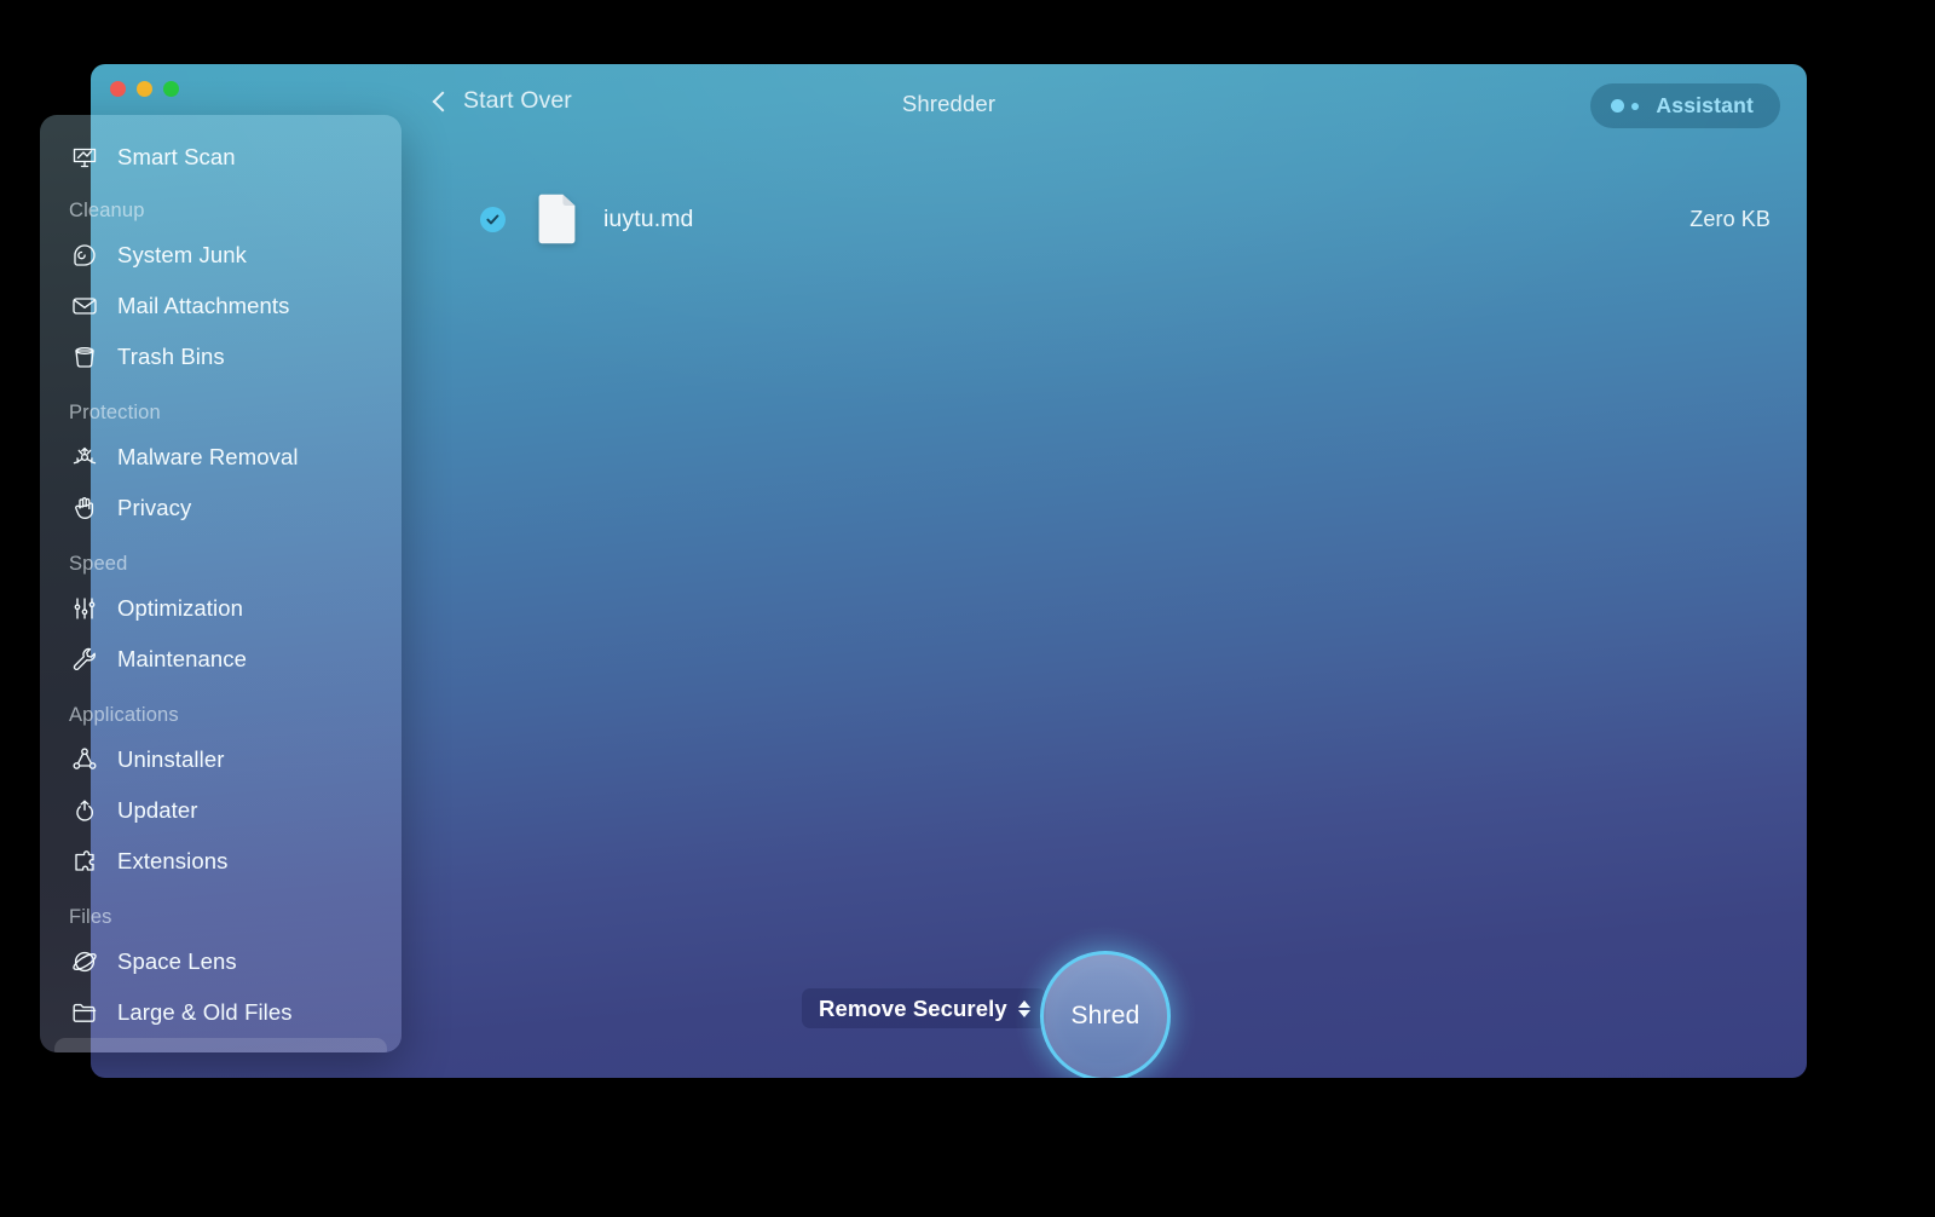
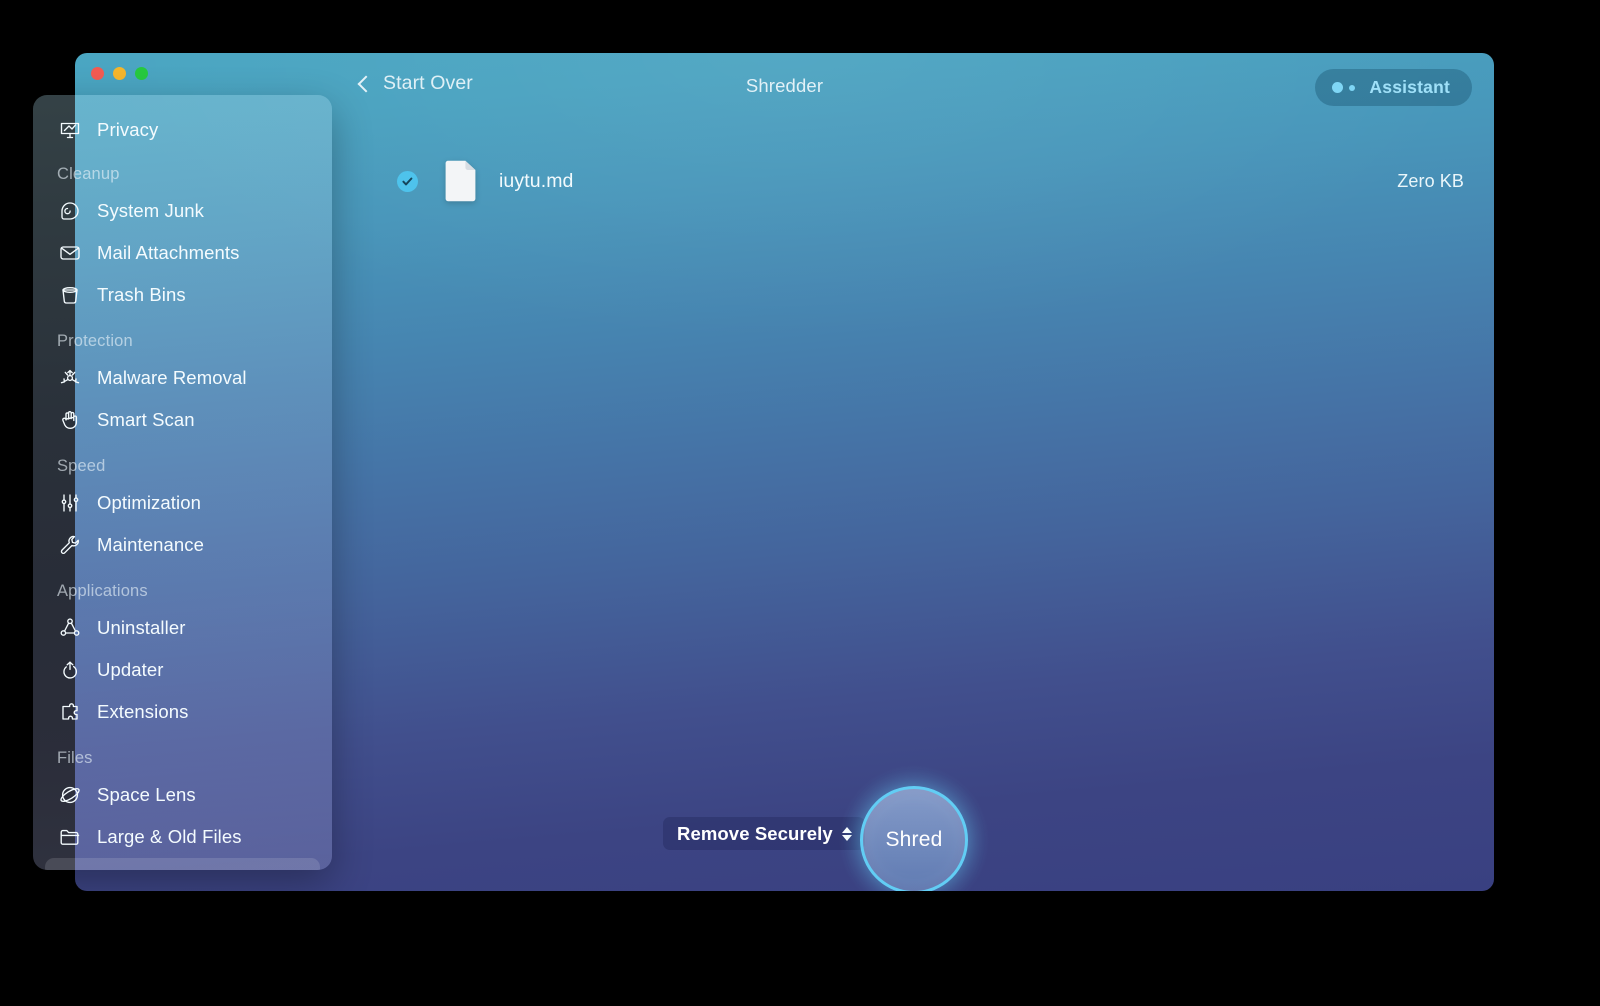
  Start Over
  Shredder
  Assistant
  iuytu.md
  Zero KB
  Remove Securely
  Shred
- Smart Scan
+ Privacy
  Cleanup
  System Junk
  Mail Attachments
  Trash Bins
  Protection
  Malware Removal
- Privacy
+ Smart Scan
  Speed
  Optimization
  Maintenance
  Applications
  Uninstaller
  Updater
  Extensions
  Files
  Space Lens
  Large & Old Files
